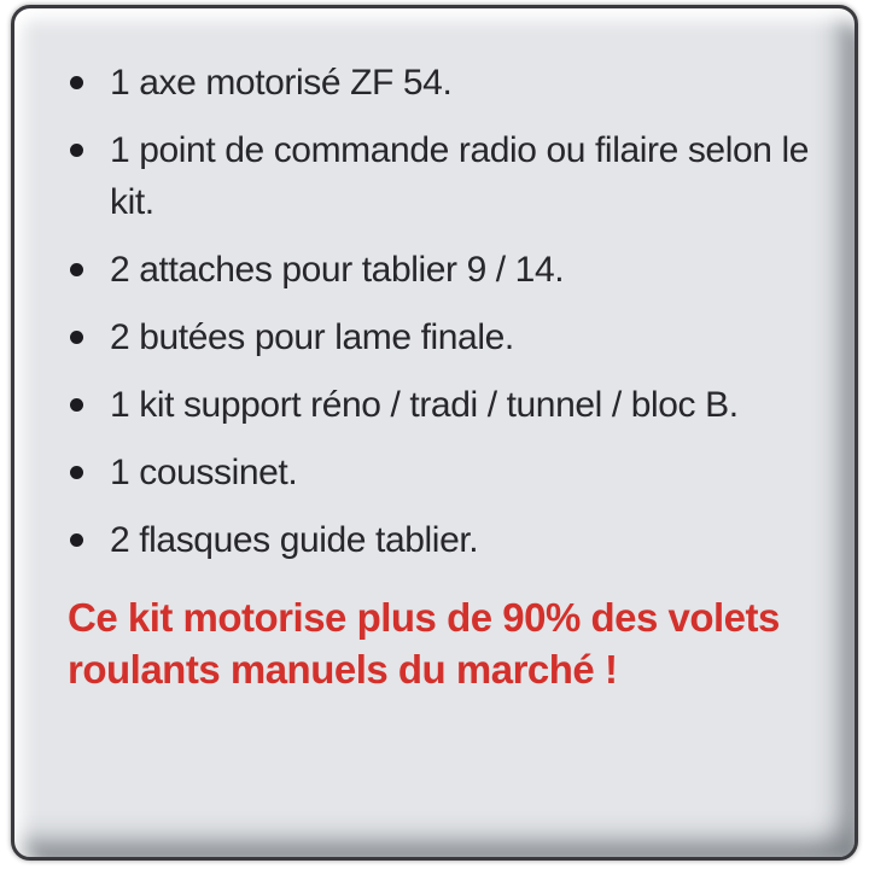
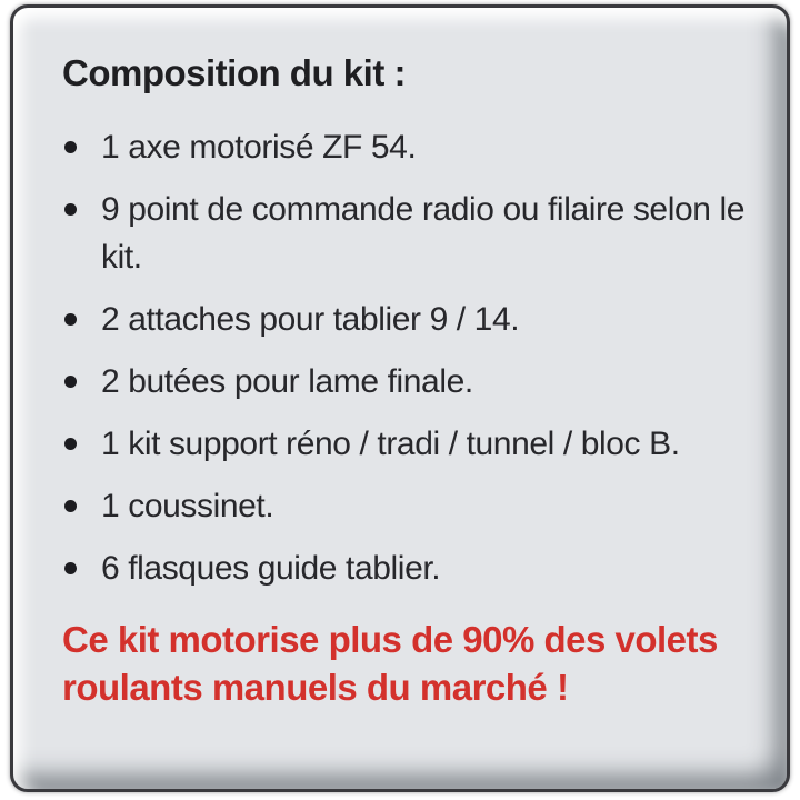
+ Composition du kit :
  1 axe motorisé ZF 54.
- 1 point de commande radio ou filaire selon le kit.
+ 9 point de commande radio ou filaire selon le kit.
  2 attaches pour tablier 9 / 14.
  2 butées pour lame finale.
  1 kit support réno / tradi / tunnel / bloc B.
  1 coussinet.
- 2 flasques guide tablier.
+ 6 flasques guide tablier.
  Ce kit motorise plus de 90% des volets roulants manuels du marché !
